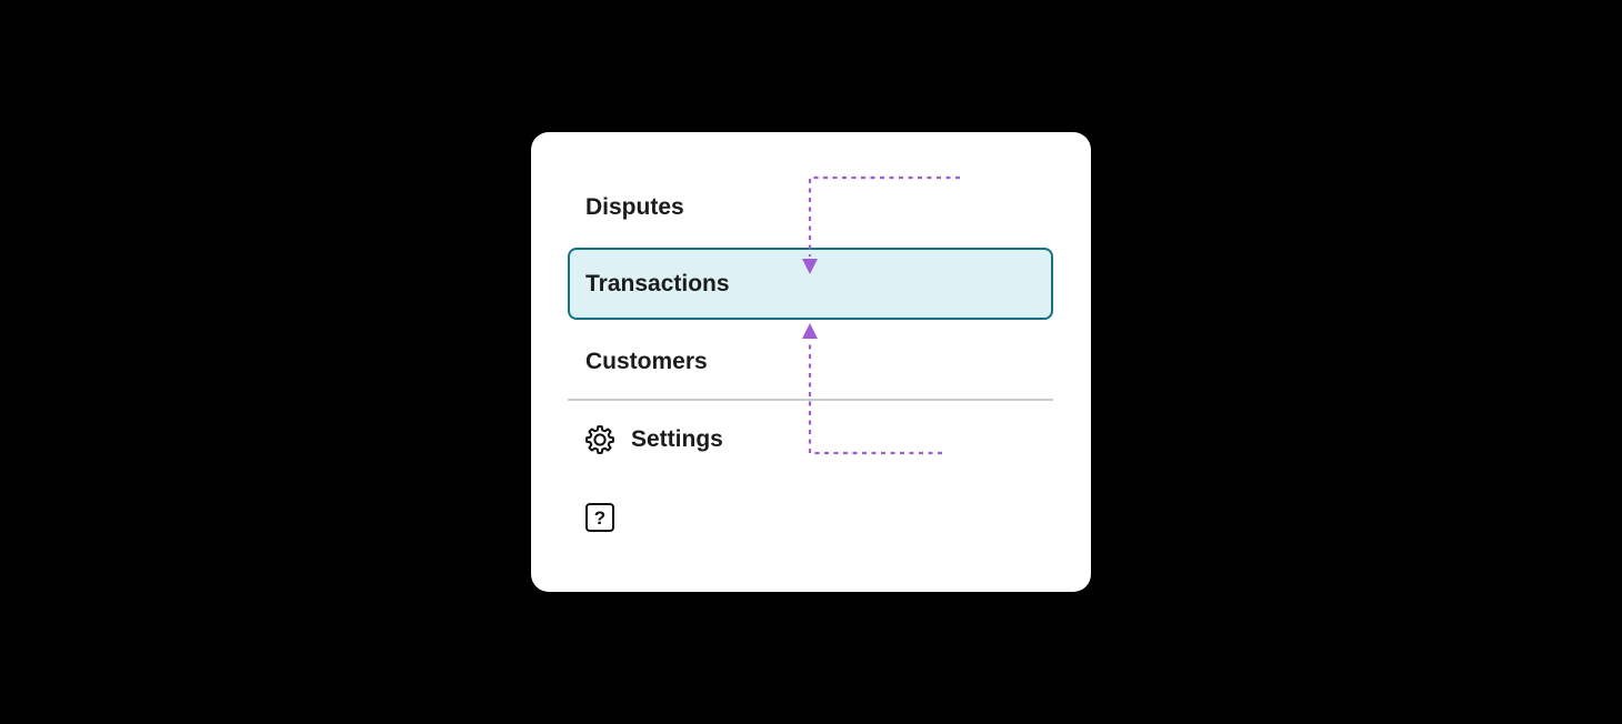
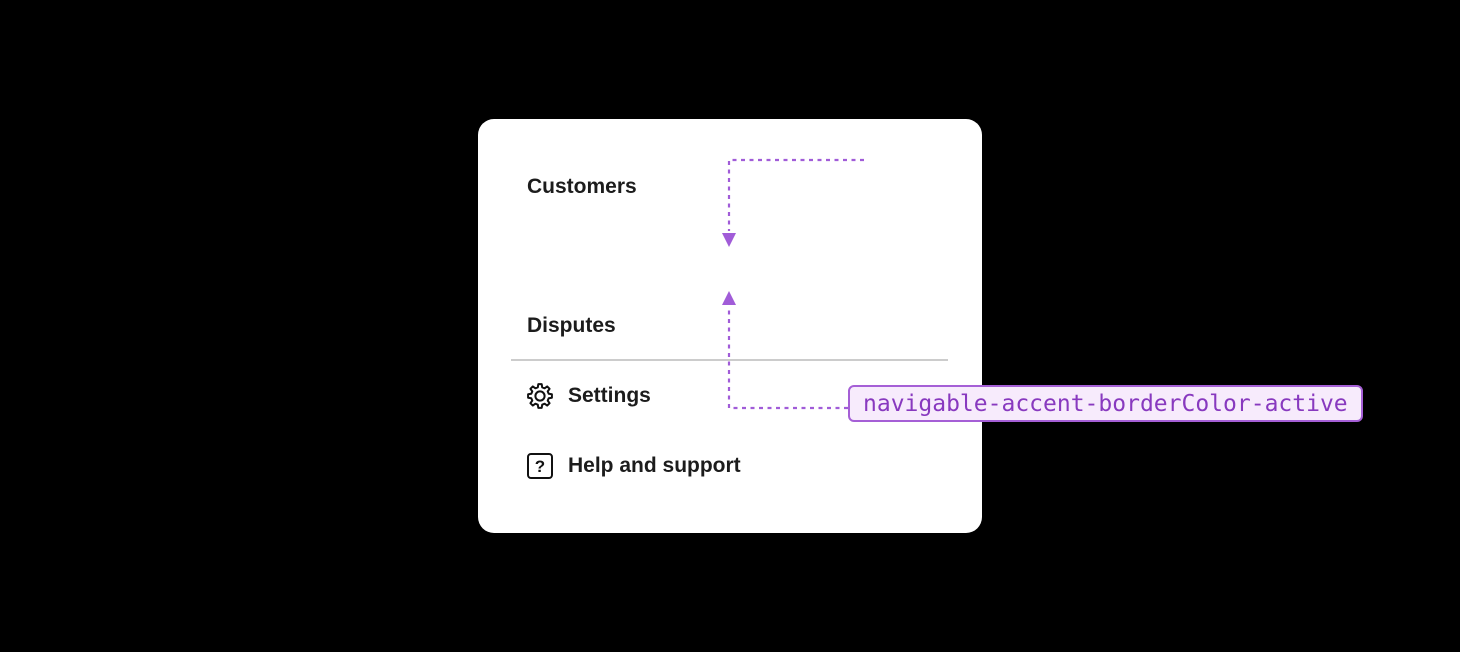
- Disputes
+ Customers
- Transactions
- Customers
+ Disputes
  Settings
  ?
+ Help and support
+ navigable-accent-borderColor-active
